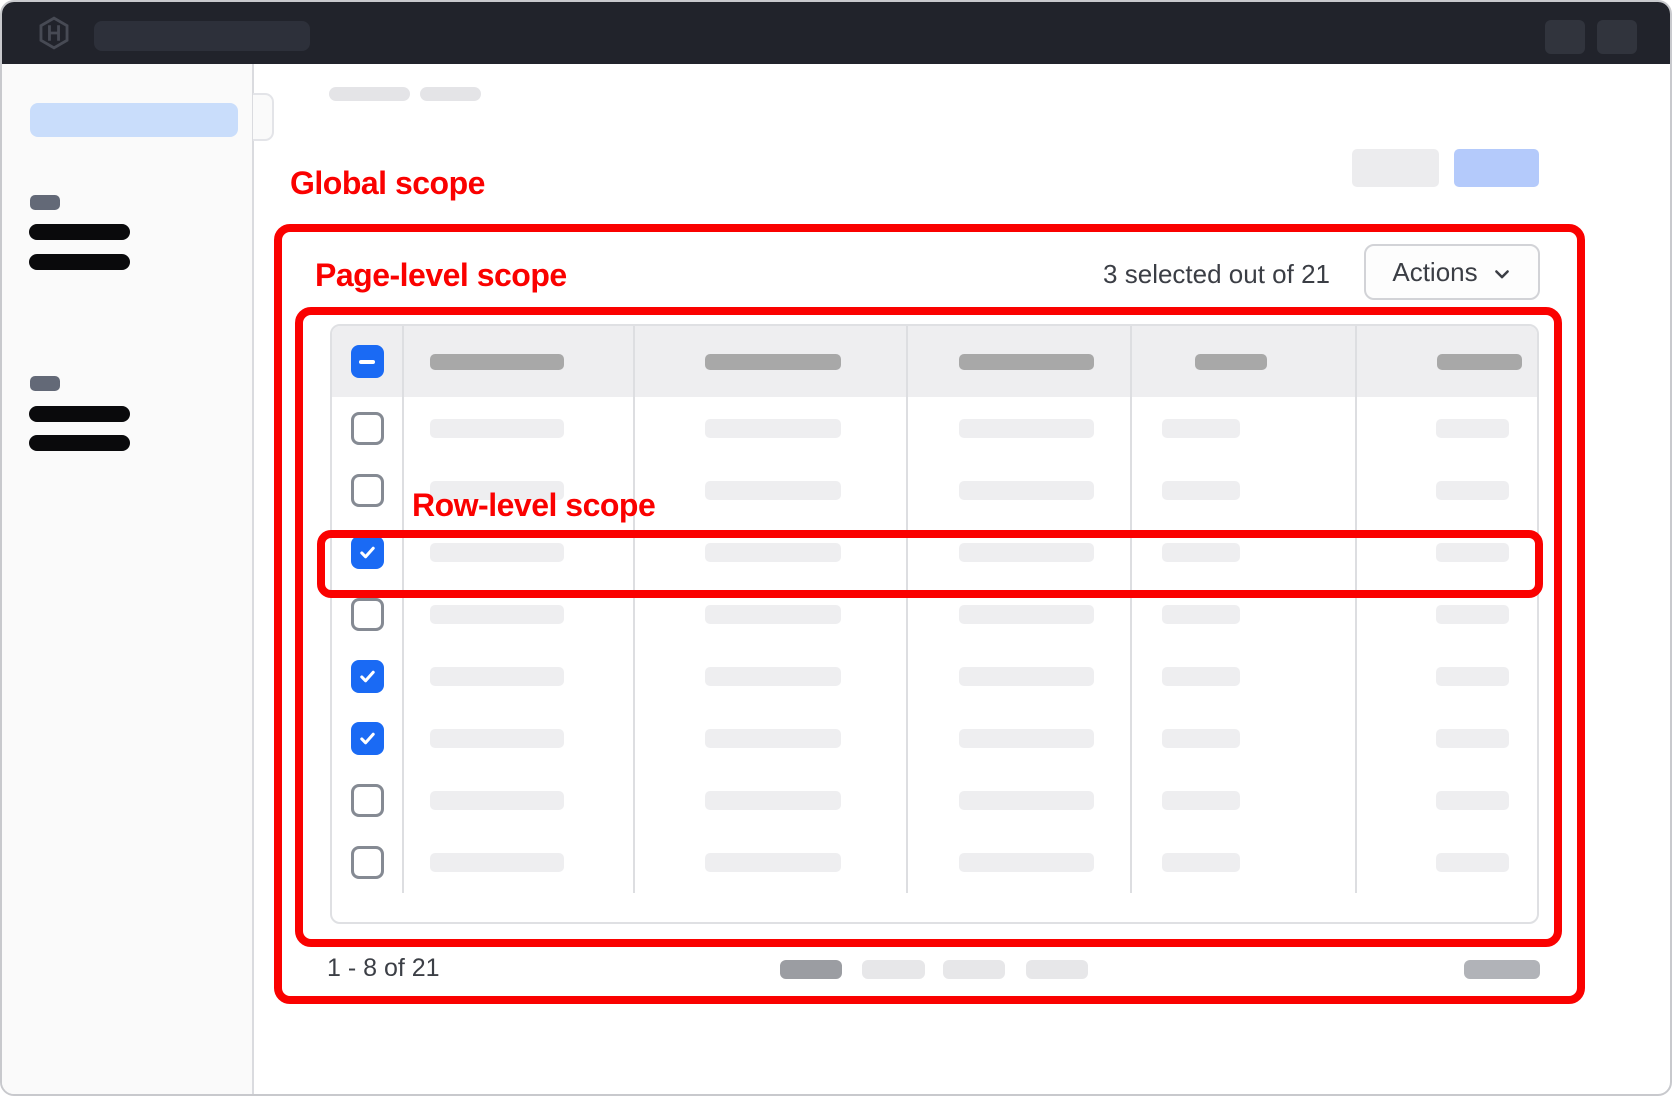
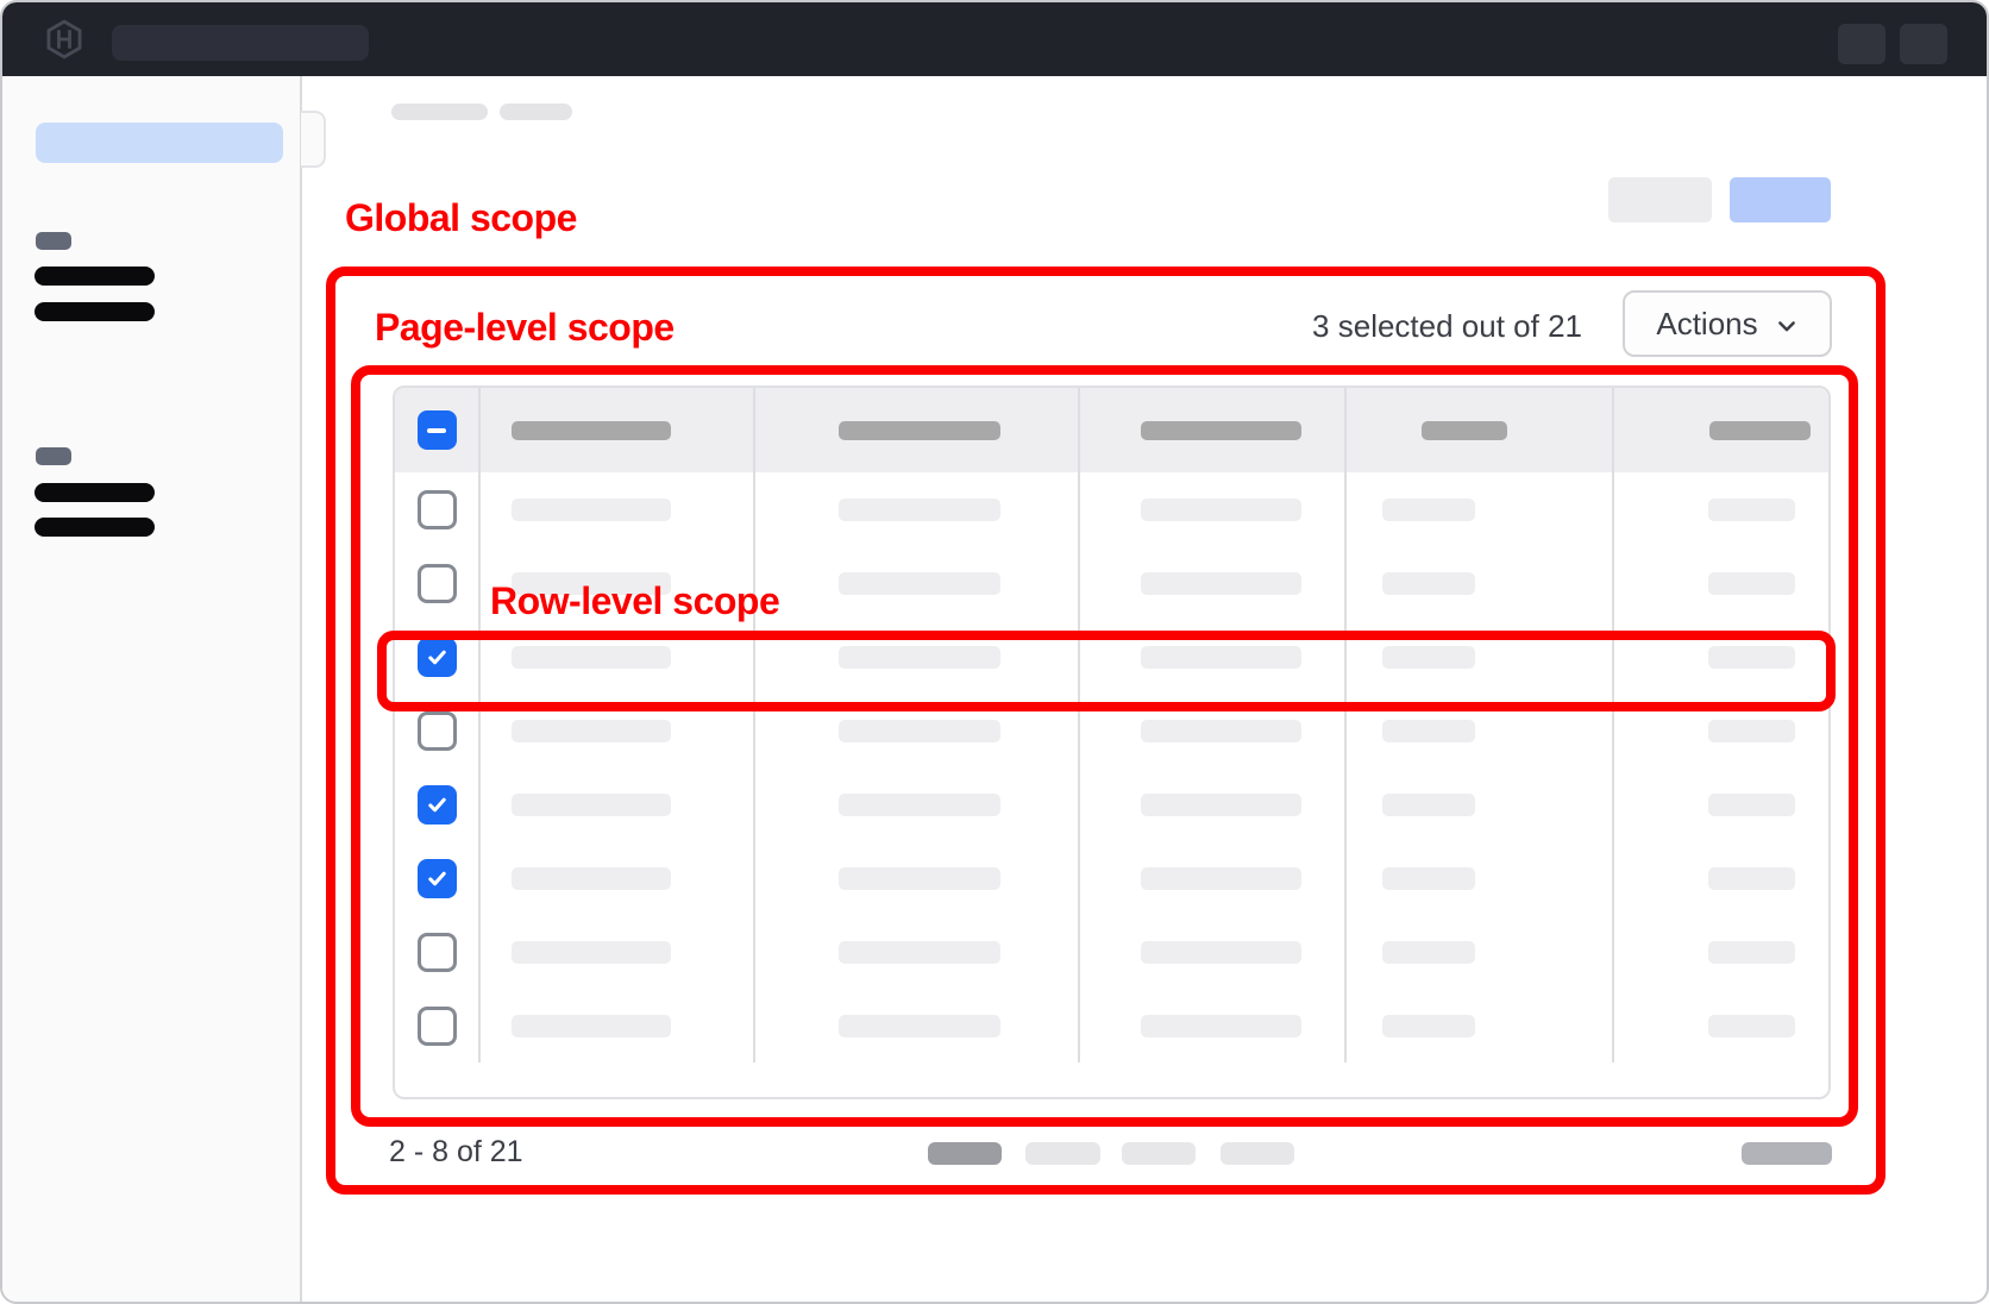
  Global scope
  Page-level scope
  3 selected out of 21
  Actions
  Row-level scope
- 1 - 8 of 21
+ 2 - 8 of 21
